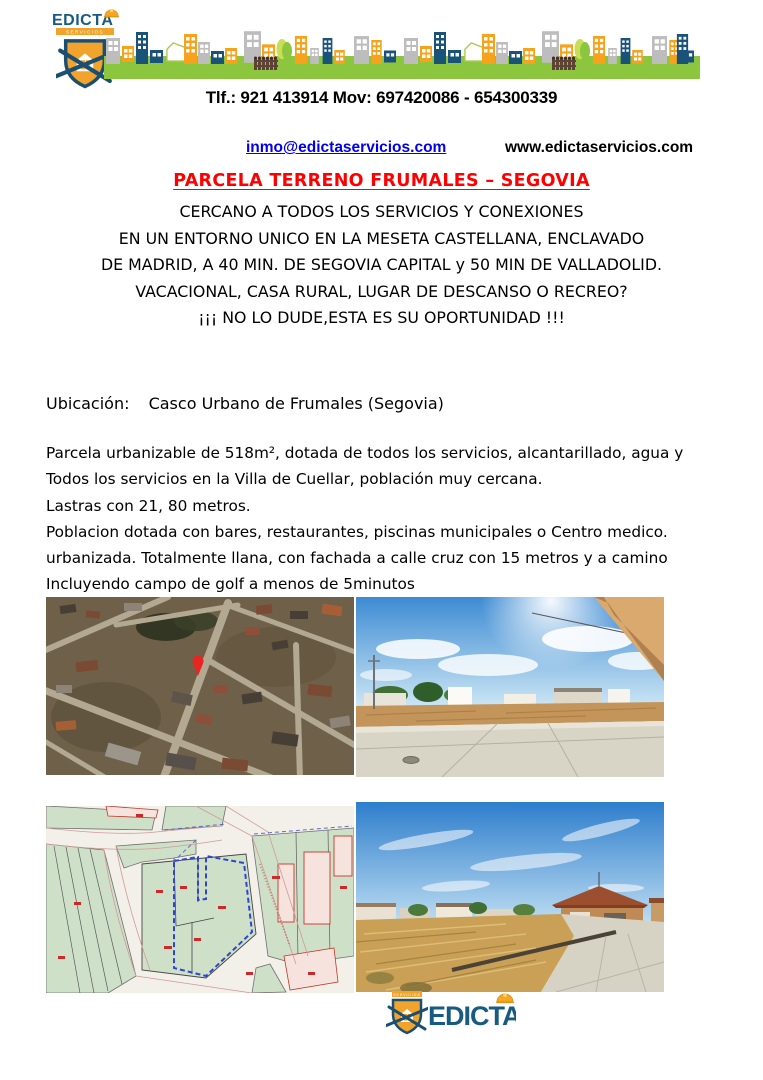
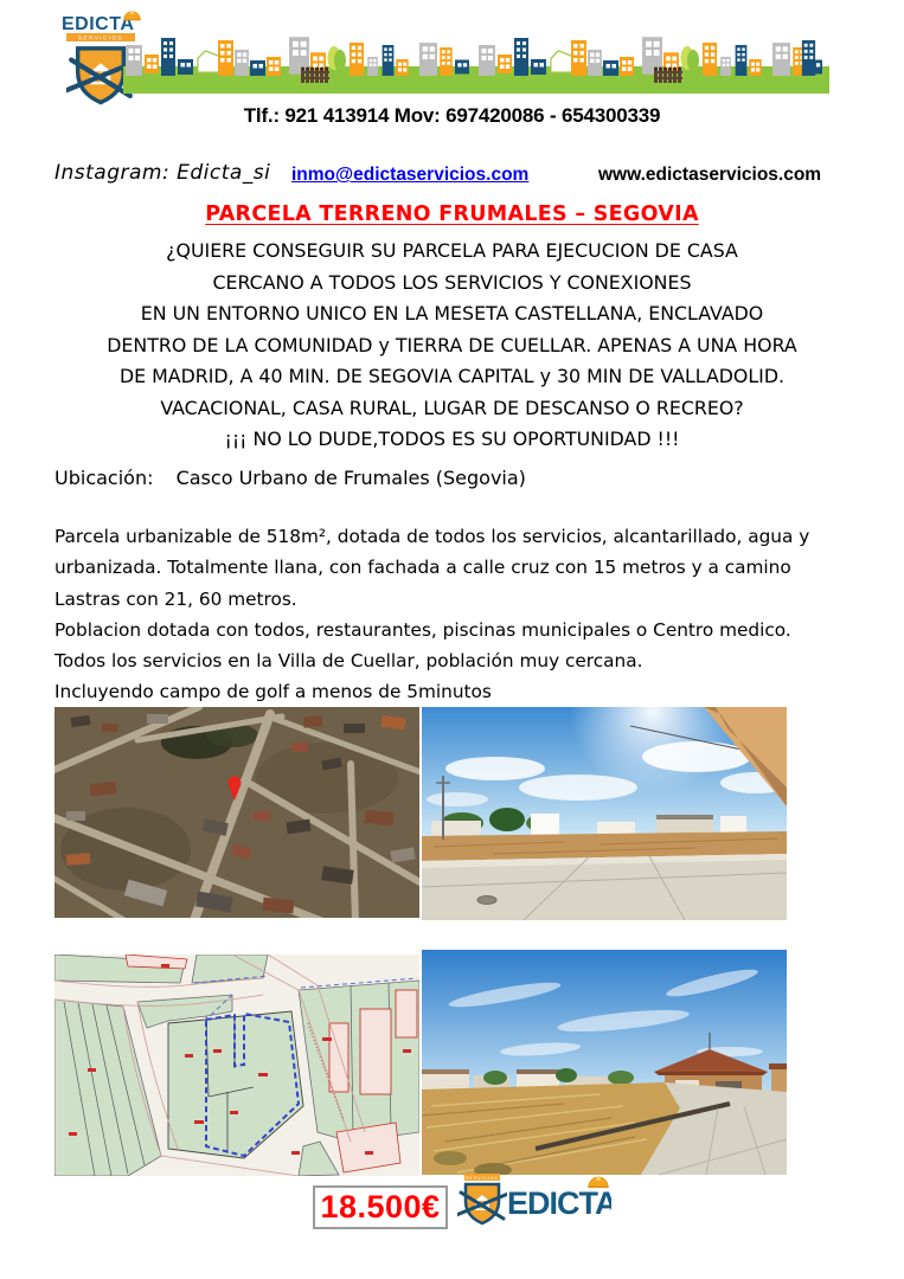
  EDICTA
  Tlf.: 921 413914 Mov: 697420086 - 654300339
+ Instagram: Edicta_si
  inmo@edictaservicios.com
  www.edictaservicios.com
  PARCELA TERRENO FRUMALES – SEGOVIA
+ ¿QUIERE CONSEGUIR SU PARCELA PARA EJECUCION DE CASA
  CERCANO A TODOS LOS SERVICIOS Y CONEXIONES
  EN UN ENTORNO UNICO EN LA MESETA CASTELLANA, ENCLAVADO
+ DENTRO DE LA COMUNIDAD y TIERRA DE CUELLAR. APENAS A UNA HORA
- DE MADRID, A 40 MIN. DE SEGOVIA CAPITAL y 50 MIN DE VALLADOLID.
+ DE MADRID, A 40 MIN. DE SEGOVIA CAPITAL y 30 MIN DE VALLADOLID.
  VACACIONAL, CASA RURAL, LUGAR DE DESCANSO O RECREO?
- ¡¡¡ NO LO DUDE,ESTA ES SU OPORTUNIDAD !!!
+ ¡¡¡ NO LO DUDE,TODOS ES SU OPORTUNIDAD !!!
  Ubicación: Casco Urbano de Frumales (Segovia)
  Parcela urbanizable de 518m², dotada de todos los servicios, alcantarillado, agua y
- Todos los servicios en la Villa de Cuellar, población muy cercana.
+ urbanizada. Totalmente llana, con fachada a calle cruz con 15 metros y a camino
- Lastras con 21, 80 metros.
+ Lastras con 21, 60 metros.
- Poblacion dotada con bares, restaurantes, piscinas municipales o Centro medico.
+ Poblacion dotada con todos, restaurantes, piscinas municipales o Centro medico.
- urbanizada. Totalmente llana, con fachada a calle cruz con 15 metros y a camino
+ Todos los servicios en la Villa de Cuellar, población muy cercana.
  Incluyendo campo de golf a menos de 5minutos
+ 18.500€
  EDICTA
